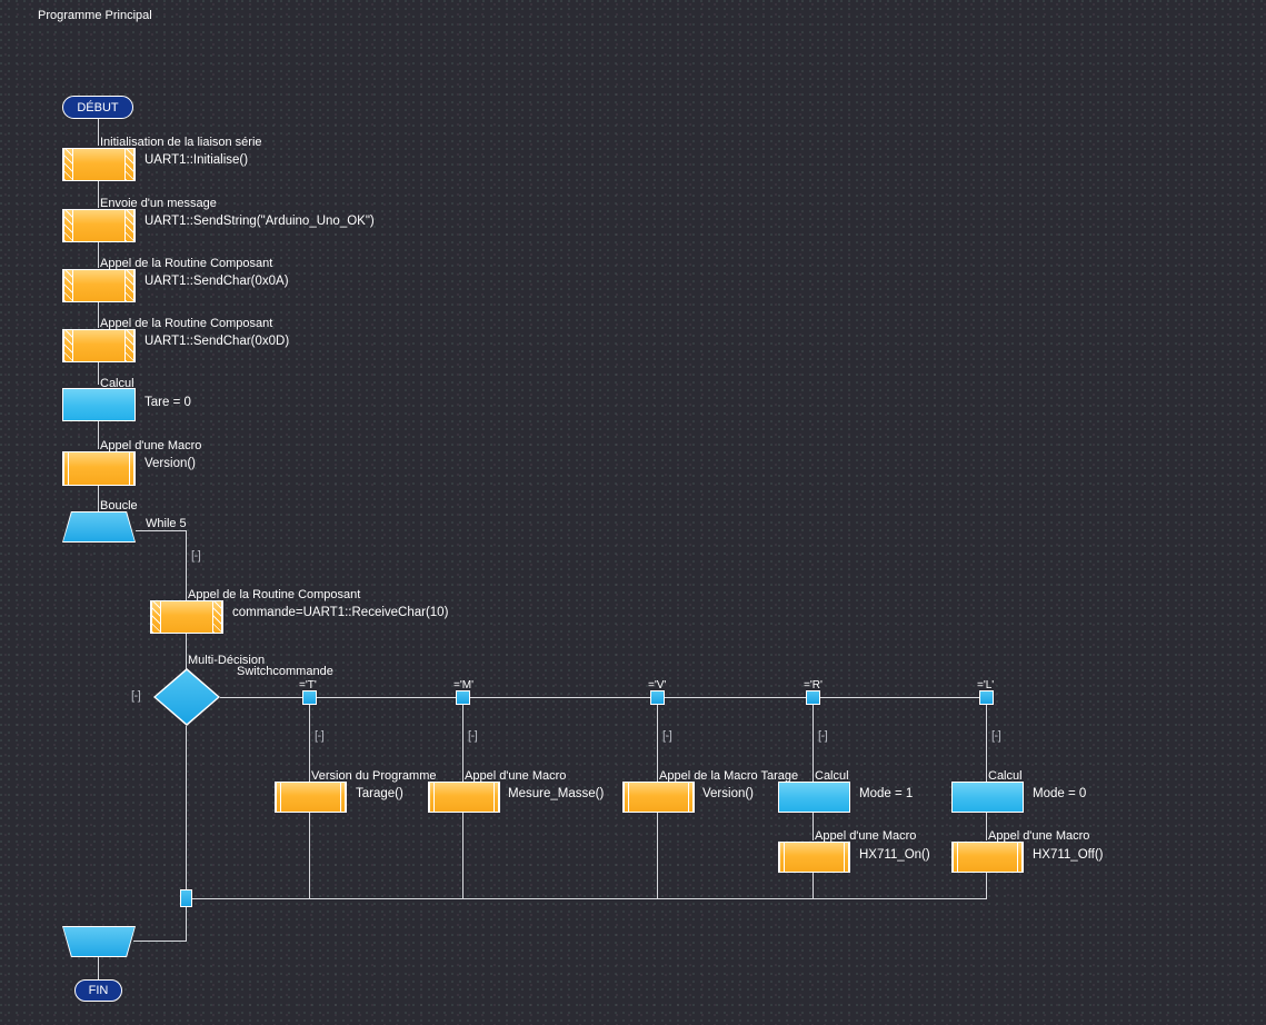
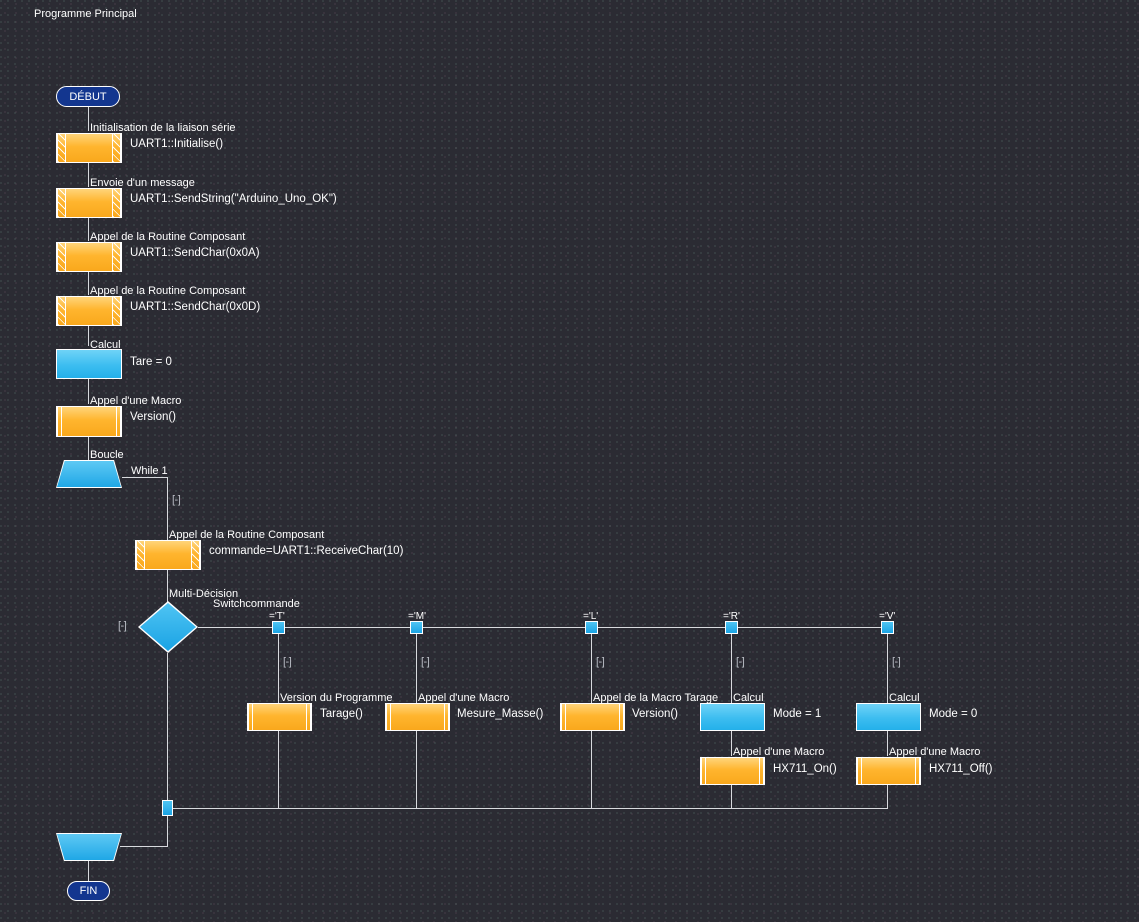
  Programme Principal
  DÉBUT
  Initialisation de la liaison série
  UART1::Initialise()
  Envoie d'un message
  UART1::SendString("Arduino_Uno_OK")
  Appel de la Routine Composant
  UART1::SendChar(0x0A)
  Appel de la Routine Composant
  UART1::SendChar(0x0D)
  Calcul
  Tare = 0
  Appel d'une Macro
  Version()
  Boucle
- While 5
+ While 1
  [-]
  Appel de la Routine Composant
  commande=UART1::ReceiveChar(10)
  Multi-Décision
  Switchcommande
  [-]
  ='T'
  [-]
  Version du Programme
  Tarage()
  ='M'
  [-]
  Appel d'une Macro
  Mesure_Masse()
- ='V'
+ ='L'
  [-]
  Appel de la Macro Tarage
  Version()
  ='R'
  [-]
  Calcul
  Mode = 1
  Appel d'une Macro
  HX711_On()
- ='L'
+ ='V'
  [-]
  Calcul
  Mode = 0
  Appel d'une Macro
  HX711_Off()
  FIN
